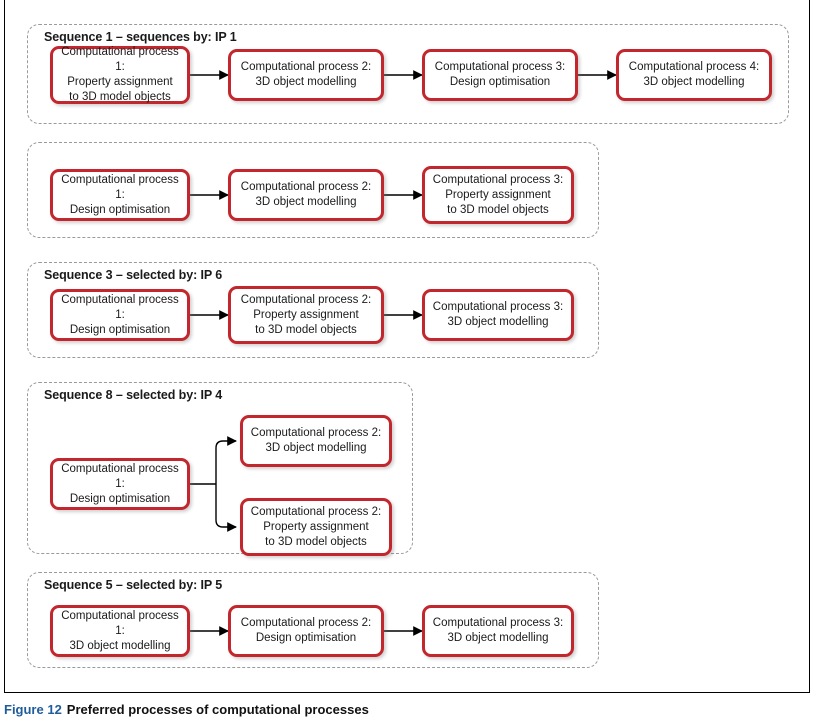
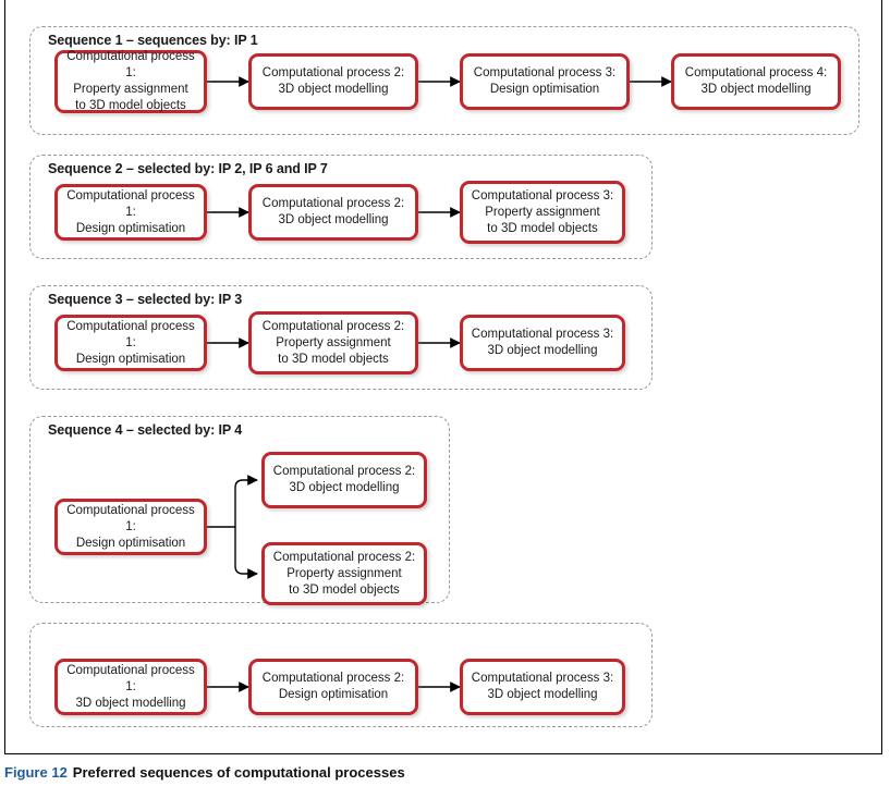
  Sequence 1 – sequences by: IP 1
  Computational process 1:
  Property assignment
  to 3D model objects
  Computational process 2:
  3D object modelling
  Computational process 3:
  Design optimisation
  Computational process 4:
  3D object modelling
+ Sequence 2 – selected by: IP 2, IP 6 and IP 7
  Computational process 1:
  Design optimisation
  Computational process 2:
  3D object modelling
  Computational process 3:
  Property assignment
  to 3D model objects
- Sequence 3 – selected by: IP 6
+ Sequence 3 – selected by: IP 3
  Computational process 1:
  Design optimisation
  Computational process 2:
  Property assignment
  to 3D model objects
  Computational process 3:
  3D object modelling
- Sequence 8 – selected by: IP 4
+ Sequence 4 – selected by: IP 4
  Computational process 1:
  Design optimisation
  Computational process 2:
  3D object modelling
  Computational process 2:
  Property assignment
  to 3D model objects
- Sequence 5 – selected by: IP 5
  Computational process 1:
  3D object modelling
  Computational process 2:
  Design optimisation
  Computational process 3:
  3D object modelling
- Figure 12 Preferred processes of computational processes
+ Figure 12 Preferred sequences of computational processes
